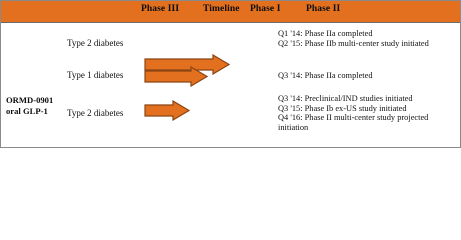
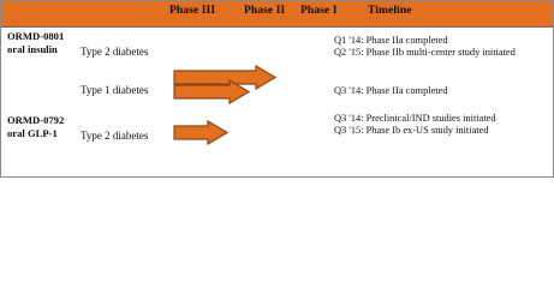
  Phase III
- Timeline
+ Phase II
  Phase I
- Phase II
+ Timeline
+ ORMD-0801
+ oral insulin
  Type 2 diabetes
  Q1 '14: Phase IIa completed
  Q2 '15: Phase IIb multi-center study initiated
  Type 1 diabetes
  Q3 '14: Phase IIa completed
- ORMD-0901
+ ORMD-0792
  oral GLP-1
  Type 2 diabetes
  Q3 '14: Preclinical/IND studies initiated
  Q3 '15: Phase Ib ex-US study initiated
- Q4 '16: Phase II multi-center study projected initiation
